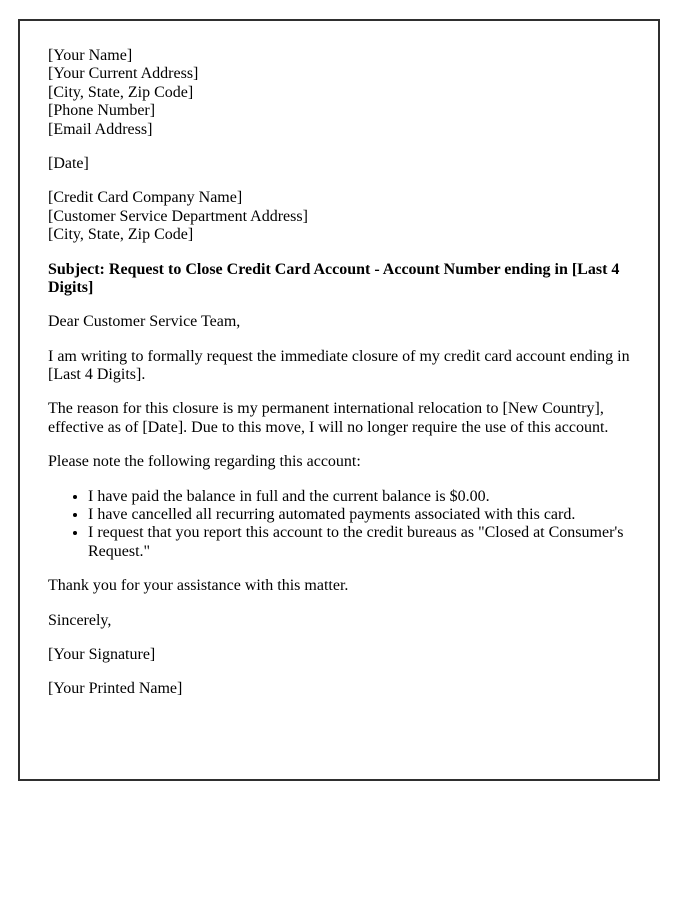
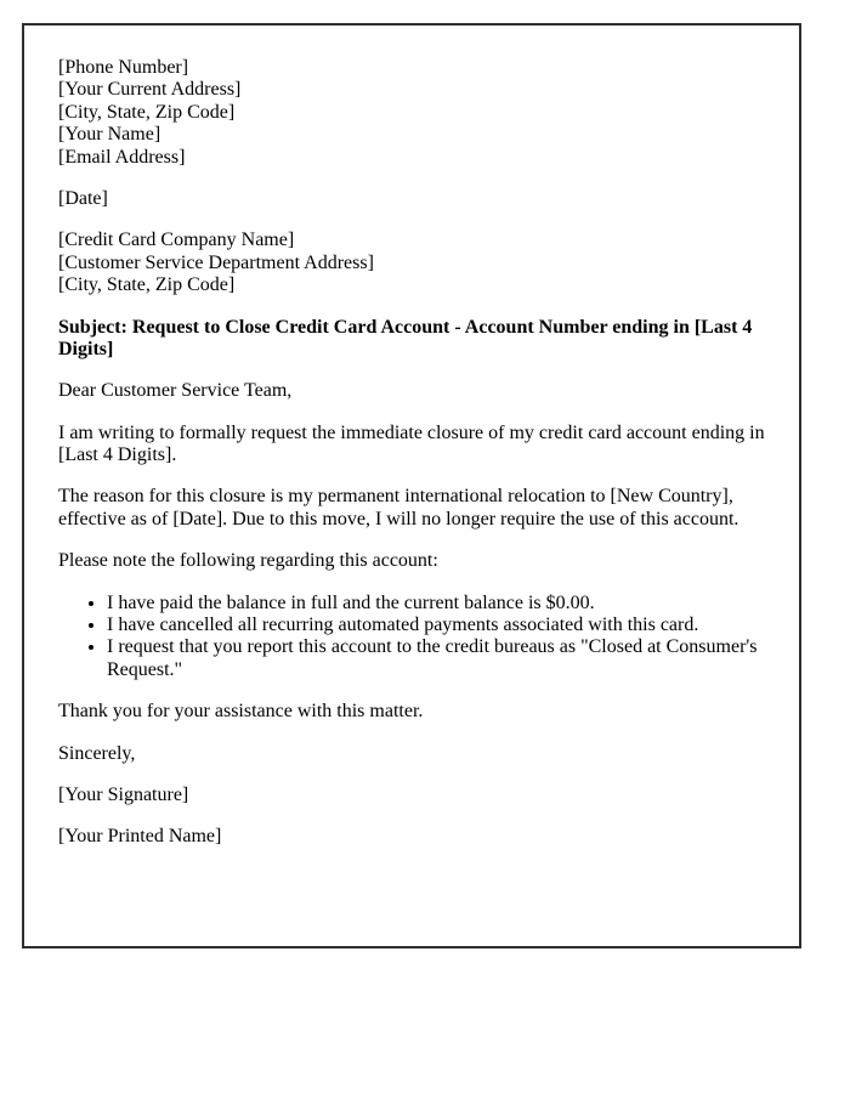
- [Your Name]
+ [Phone Number]
  [Your Current Address]
  [City, State, Zip Code]
- [Phone Number]
+ [Your Name]
  [Email Address]
  [Date]
  [Credit Card Company Name]
  [Customer Service Department Address]
  [City, State, Zip Code]
  Subject: Request to Close Credit Card Account - Account Number ending in [Last 4 Digits]
  Dear Customer Service Team,
  I am writing to formally request the immediate closure of my credit card account ending in [Last 4 Digits].
  The reason for this closure is my permanent international relocation to [New Country], effective as of [Date]. Due to this move, I will no longer require the use of this account.
  Please note the following regarding this account:
  I have paid the balance in full and the current balance is $0.00.
  I have cancelled all recurring automated payments associated with this card.
  I request that you report this account to the credit bureaus as "Closed at Consumer's Request."
  Thank you for your assistance with this matter.
  Sincerely,
  [Your Signature]
  [Your Printed Name]
